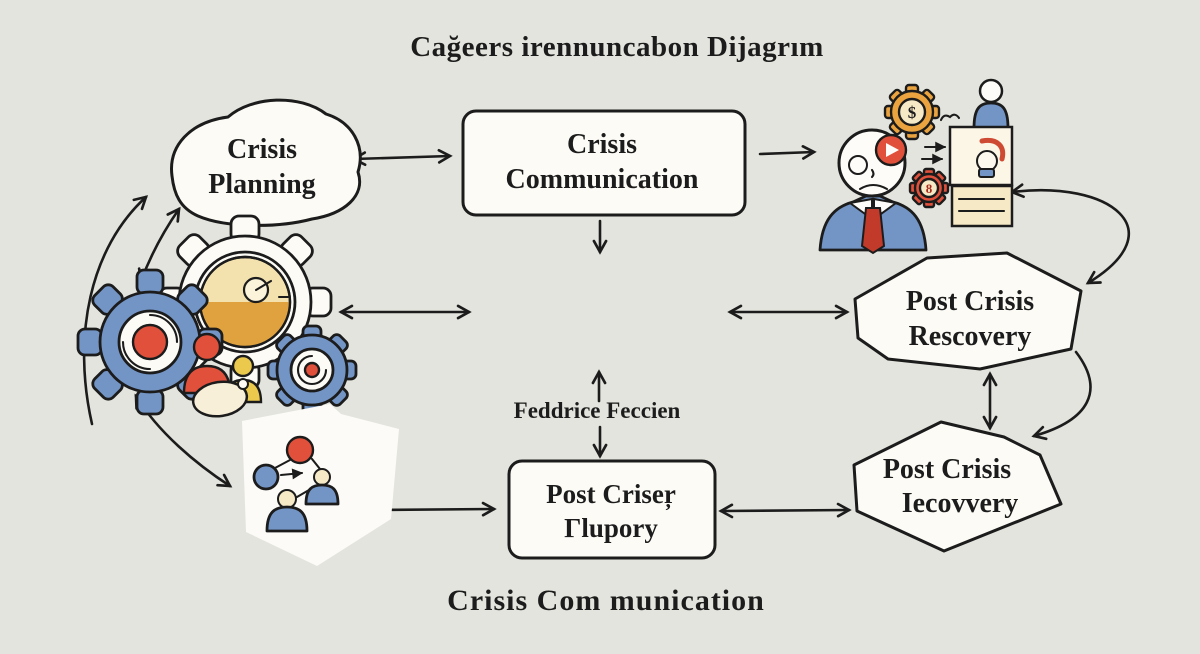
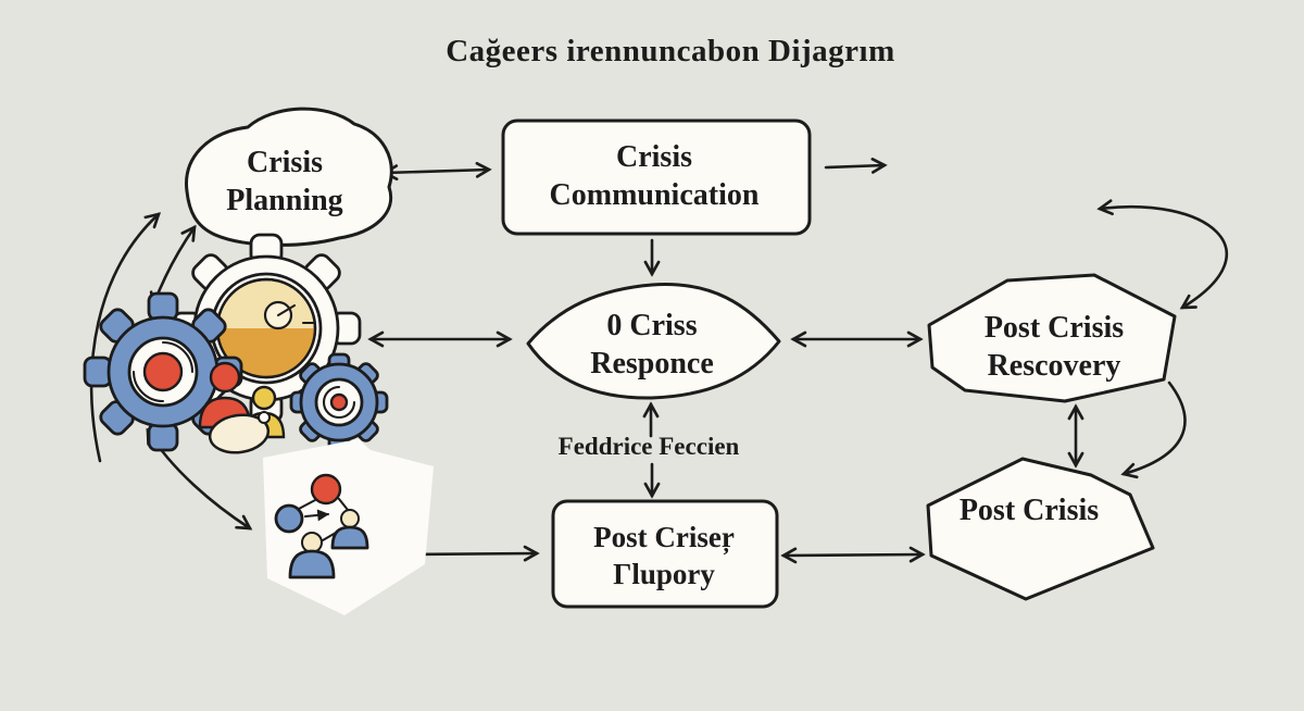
  Cağeers irennuncabon Dijagrım
  Crisis
  Planning
  Crisis
  Communication
+ 0 Criss
+ Responce
  Post Crisis
  Rescovery
  Feddrice Feccien
  Post Criseŗ
  Γlupory
  Post Crisis
- Iecovvery
- $
- 8
- Crisis Com munication
